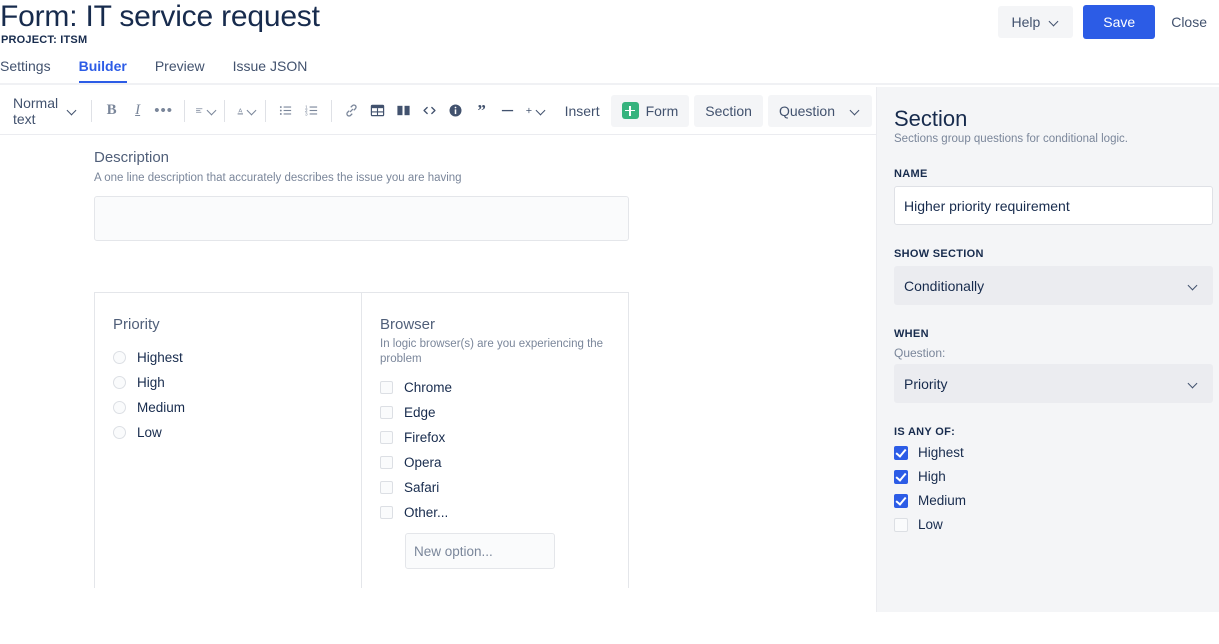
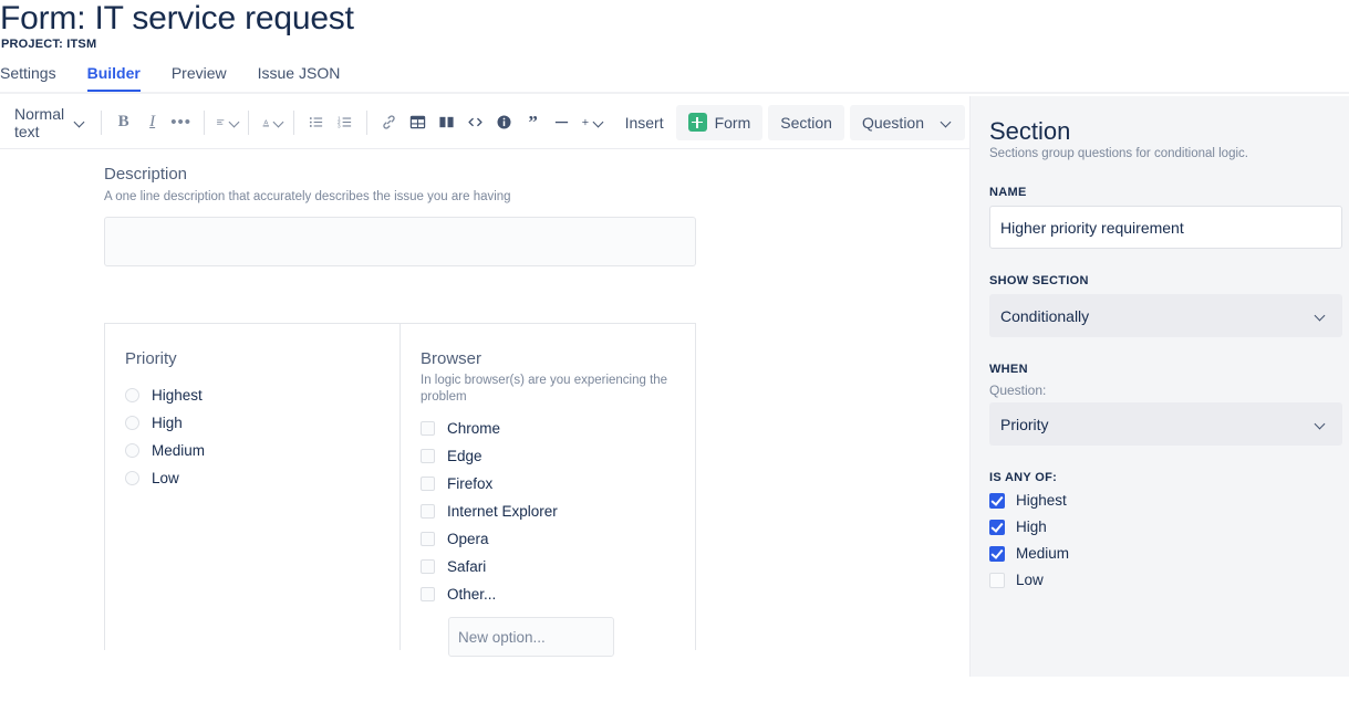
  Form: IT service request
  PROJECT: ITSM
- Help
- Save
- Close
  Settings
  Builder
  Preview
  Issue JSON
  Normal text
  B
  I
  •••
  ”
  Insert
  Form
  Section
  Question
  Description
  A one line description that accurately describes the issue you are having
  Priority
  Highest
  High
  Medium
  Low
  Browser
  In logic browser(s) are you experiencing the problem
  Chrome
  Edge
  Firefox
+ Internet Explorer
  Opera
  Safari
  Other...
  New option...
  Section
  Sections group questions for conditional logic.
  NAME
  Higher priority requirement
  SHOW SECTION
  Conditionally
  WHEN
  Question:
  Priority
  IS ANY OF:
  Highest
  High
  Medium
  Low
